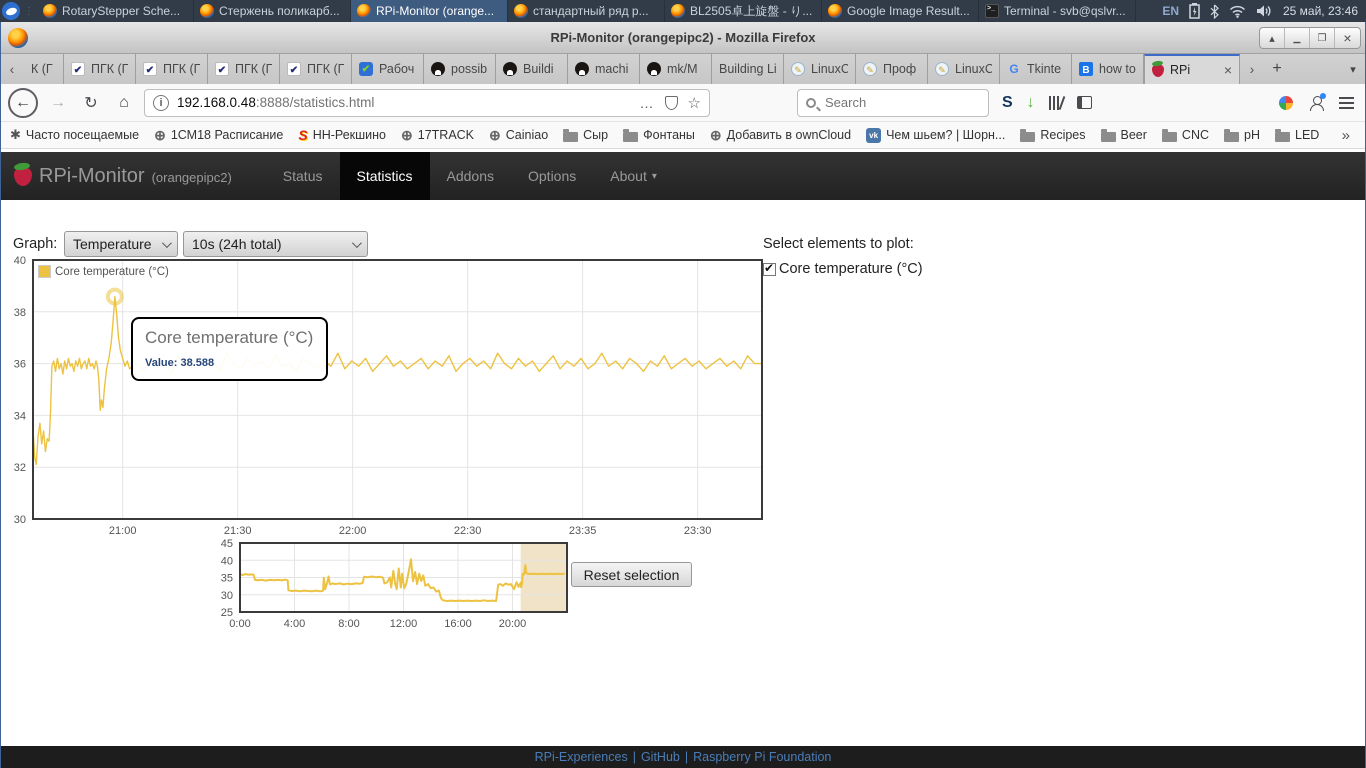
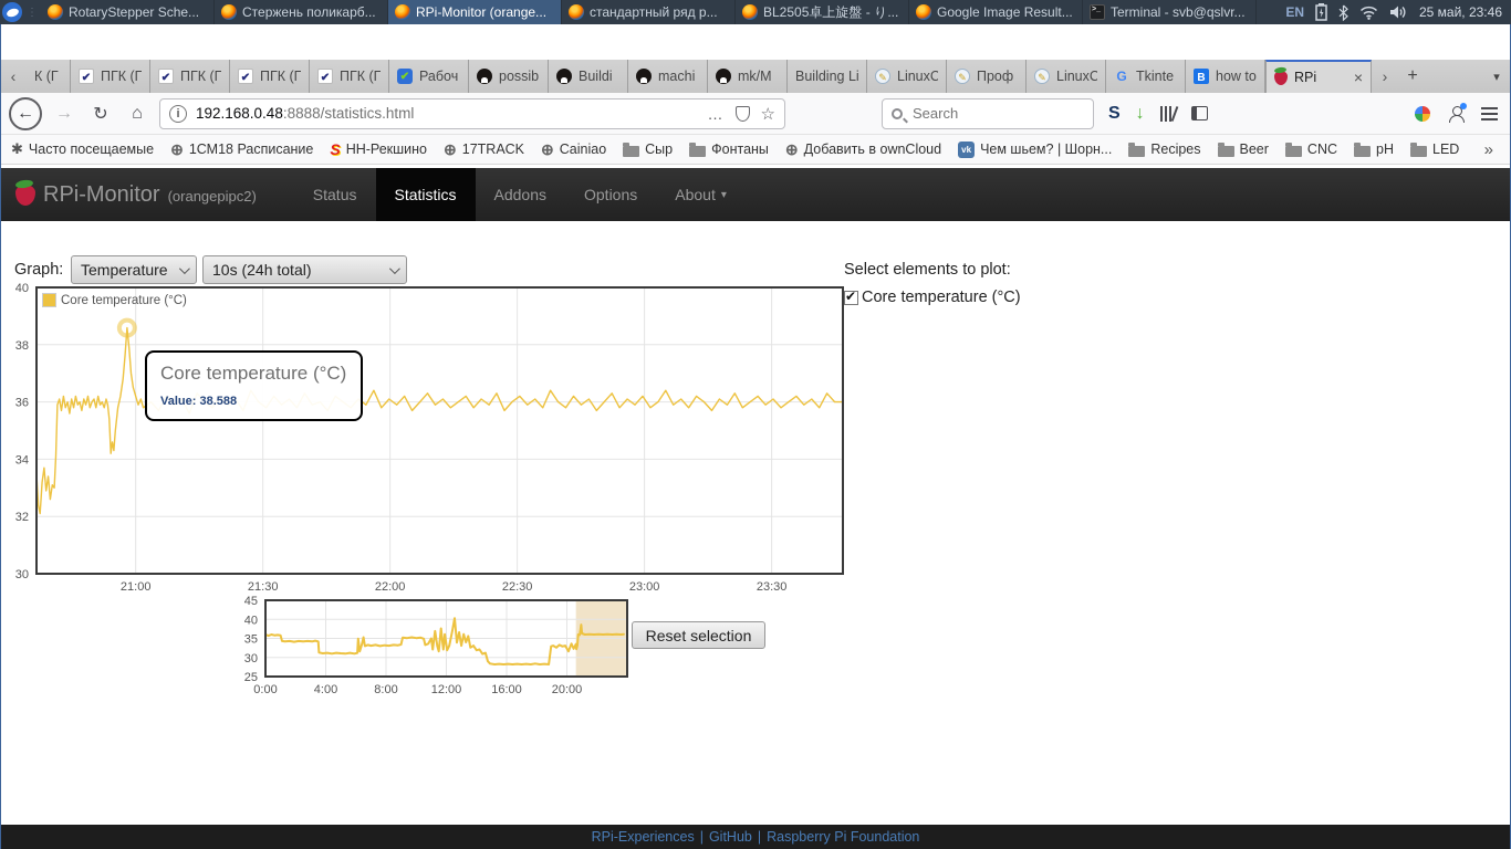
  ⋮
  RotaryStepper Sche...
  Стержень поликарб...
  RPi-Monitor (orange...
  стандартный ряд р...
  BL2505卓上旋盤 - り...
  Google Image Result...
  Terminal - svb@qslvr...
  EN
  25 май, 23:46
- RPi-Monitor (orangepipc2) - Mozilla Firefox
  ‹
  К (Г
  ПГК (Г
  ПГК (Г
  ПГК (Г
  ПГК (Г
  Рабоч
  possib
  Buildi
  machi
  mk/M
  Building Li
  LinuxC
  Проф
  LinuxC
  Tkinte
  how to
  RPi
  ×
  ›
  +
  ▾
  ←
  →
  ↻
  ⌂
  i
  192.168.0.48:8888/statistics.html
  …
  ☆
  Search
  S
  ↓
  Часто посещаемые
  1СМ18 Расписание
  НН-Рекшино
  17TRACK
  Cainiao
  Сыр
  Фонтаны
  Добавить в ownCloud
  Чем шьем? | Шорн...
  Recipes
  Beer
  CNC
  pH
  LED
  »
  RPi-Monitor
  (orangepipc2)
  Status
  Statistics
  Addons
  Options
  About
  ▾
  Graph:
  Temperature
  10s (24h total)
  Select elements to plot:
  Core temperature (°C)
  21:00
  21:30
  22:00
  22:30
- 23:35
+ 23:00
  23:30
  30
  32
  34
  36
  38
  40
  Core temperature (°C)
  Core temperature (°C)
  Value: 38.588
  0:00
  4:00
  8:00
  12:00
  16:00
  20:00
  25
  30
  35
  40
  45
  Reset selection
  RPi-Experiences
  |
  GitHub
  |
  Raspberry Pi Foundation
